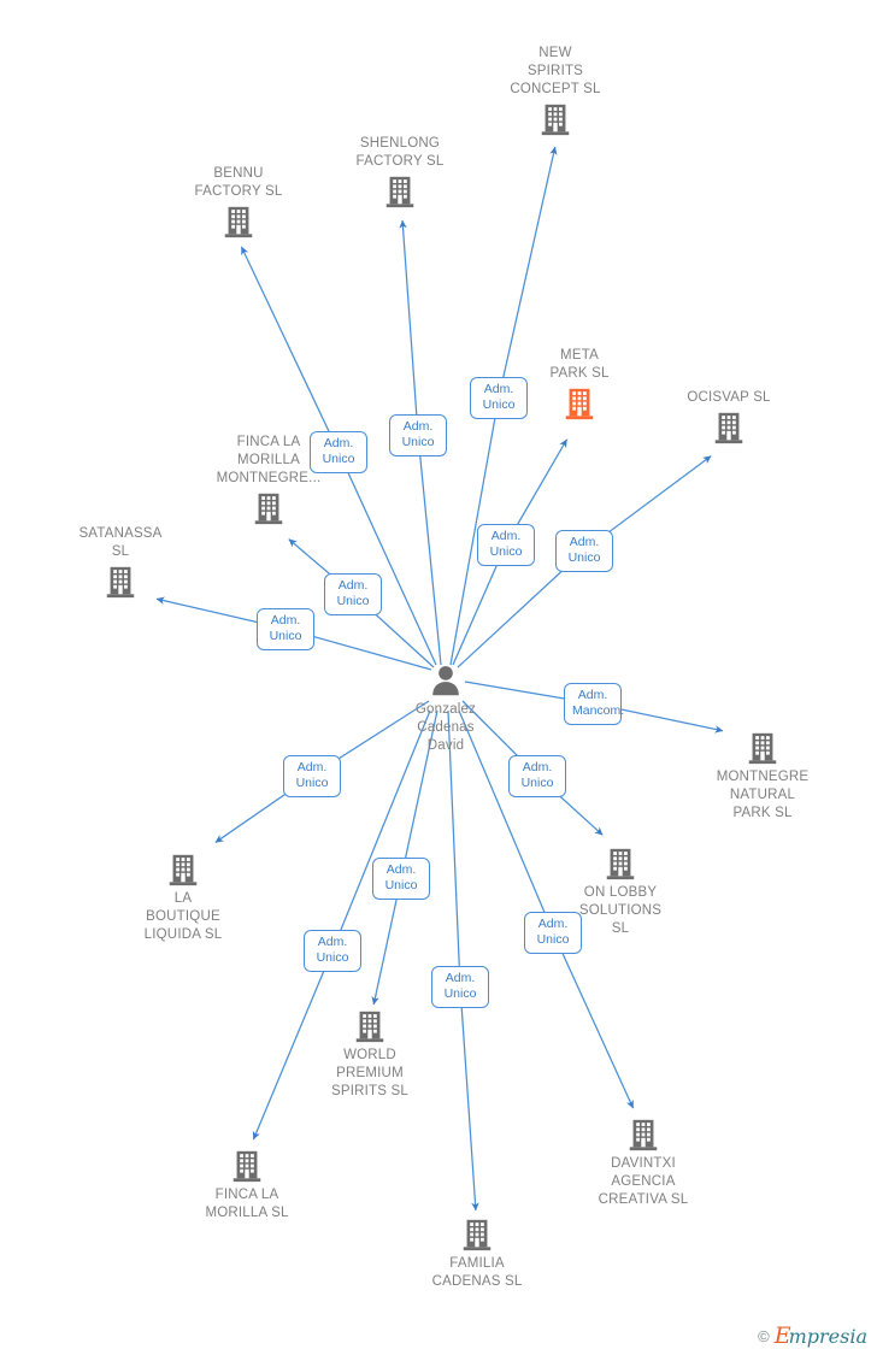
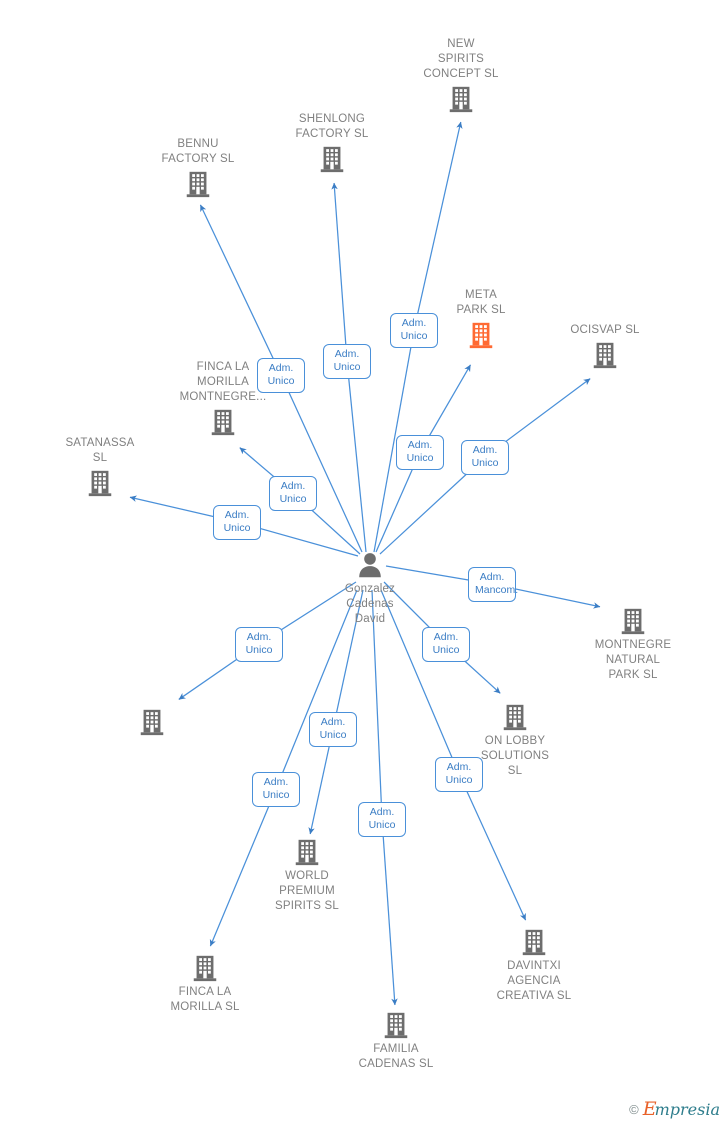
  Adm.
  Unico
  Adm.
  Unico
  Adm.
  Unico
  Adm.
  Unico
  Adm.
  Unico
  Adm.
  Unico
  Adm.
  Unico
  Adm.
  Mancom.
  Adm.
  Unico
  Adm.
  Unico
  Adm.
  Unico
  Adm.
  Unico
  Adm.
  Unico
  Adm.
  Unico
  Gonzalez
  Cadenas
  David
  NEW
  SPIRITS
  CONCEPT SL
  SHENLONG
  FACTORY SL
  BENNU
  FACTORY SL
  META
  PARK SL
  OCISVAP SL
  FINCA LA
  MORILLA
  MONTNEGRE...
  SATANASSA
  SL
  MONTNEGRE
  NATURAL
  PARK SL
- LA
- BOUTIQUE
- LIQUIDA SL
  ON LOBBY
  SOLUTIONS
  SL
  WORLD
  PREMIUM
  SPIRITS SL
  DAVINTXI
  AGENCIA
  CREATIVA SL
  FINCA LA
  MORILLA SL
  FAMILIA
  CADENAS SL
  ©
  Empresia
